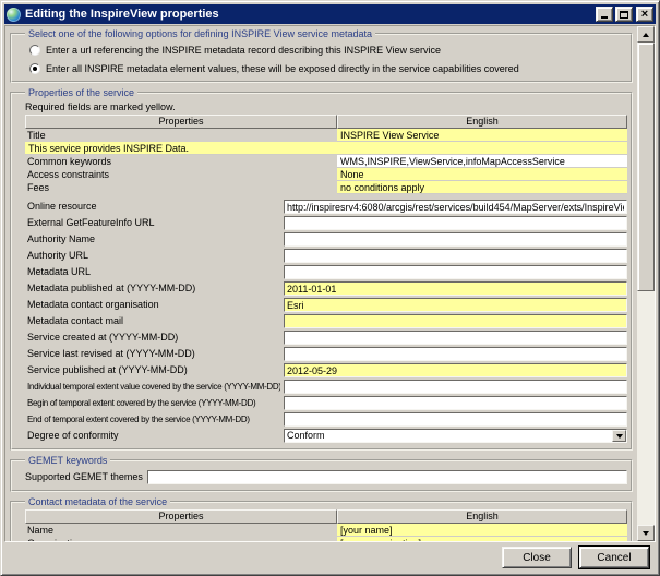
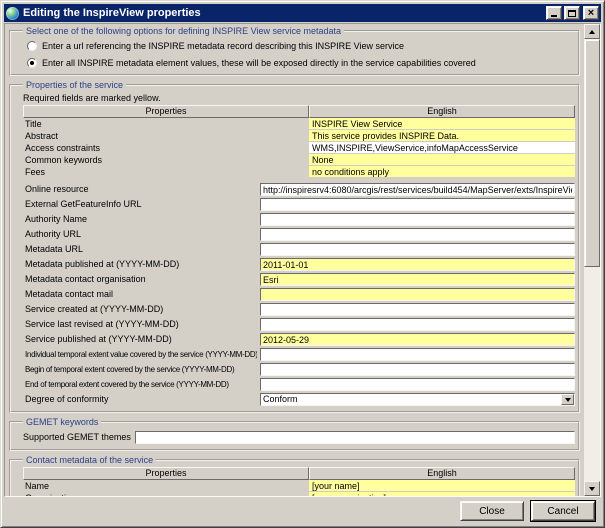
  Editing the InspireView properties
  ×
  Select one of the following options for defining INSPIRE View service metadata
  Enter a url referencing the INSPIRE metadata record describing this INSPIRE View service
  Enter all INSPIRE metadata element values, these will be exposed directly in the service capabilities covered
  Properties of the service
  Required fields are marked yellow.
  Properties
  English
  Title
  INSPIRE View Service
+ Abstract
  This service provides INSPIRE Data.
- Common keywords
+ Access constraints
  WMS,INSPIRE,ViewService,infoMapAccessService
- Access constraints
+ Common keywords
  None
  Fees
  no conditions apply
  Online resource
  http://inspiresrv4:6080/arcgis/rest/services/build454/MapServer/exts/InspireVi
  External GetFeatureInfo URL
  Authority Name
  Authority URL
  Metadata URL
  Metadata published at (YYYY-MM-DD)
  2011-01-01
  Metadata contact organisation
  Esri
  Metadata contact mail
  Service created at (YYYY-MM-DD)
  Service last revised at (YYYY-MM-DD)
  Service published at (YYYY-MM-DD)
  2012-05-29
  Individual temporal extent value covered by the service (YYYY-MM-DD)
  Begin of temporal extent covered by the service (YYYY-MM-DD)
  End of temporal extent covered by the service (YYYY-MM-DD)
  Degree of conformity
  Conform
  GEMET keywords
  Supported GEMET themes
  Contact metadata of the service
  Properties
  English
  Name
  [your name]
  Close
  Cancel
